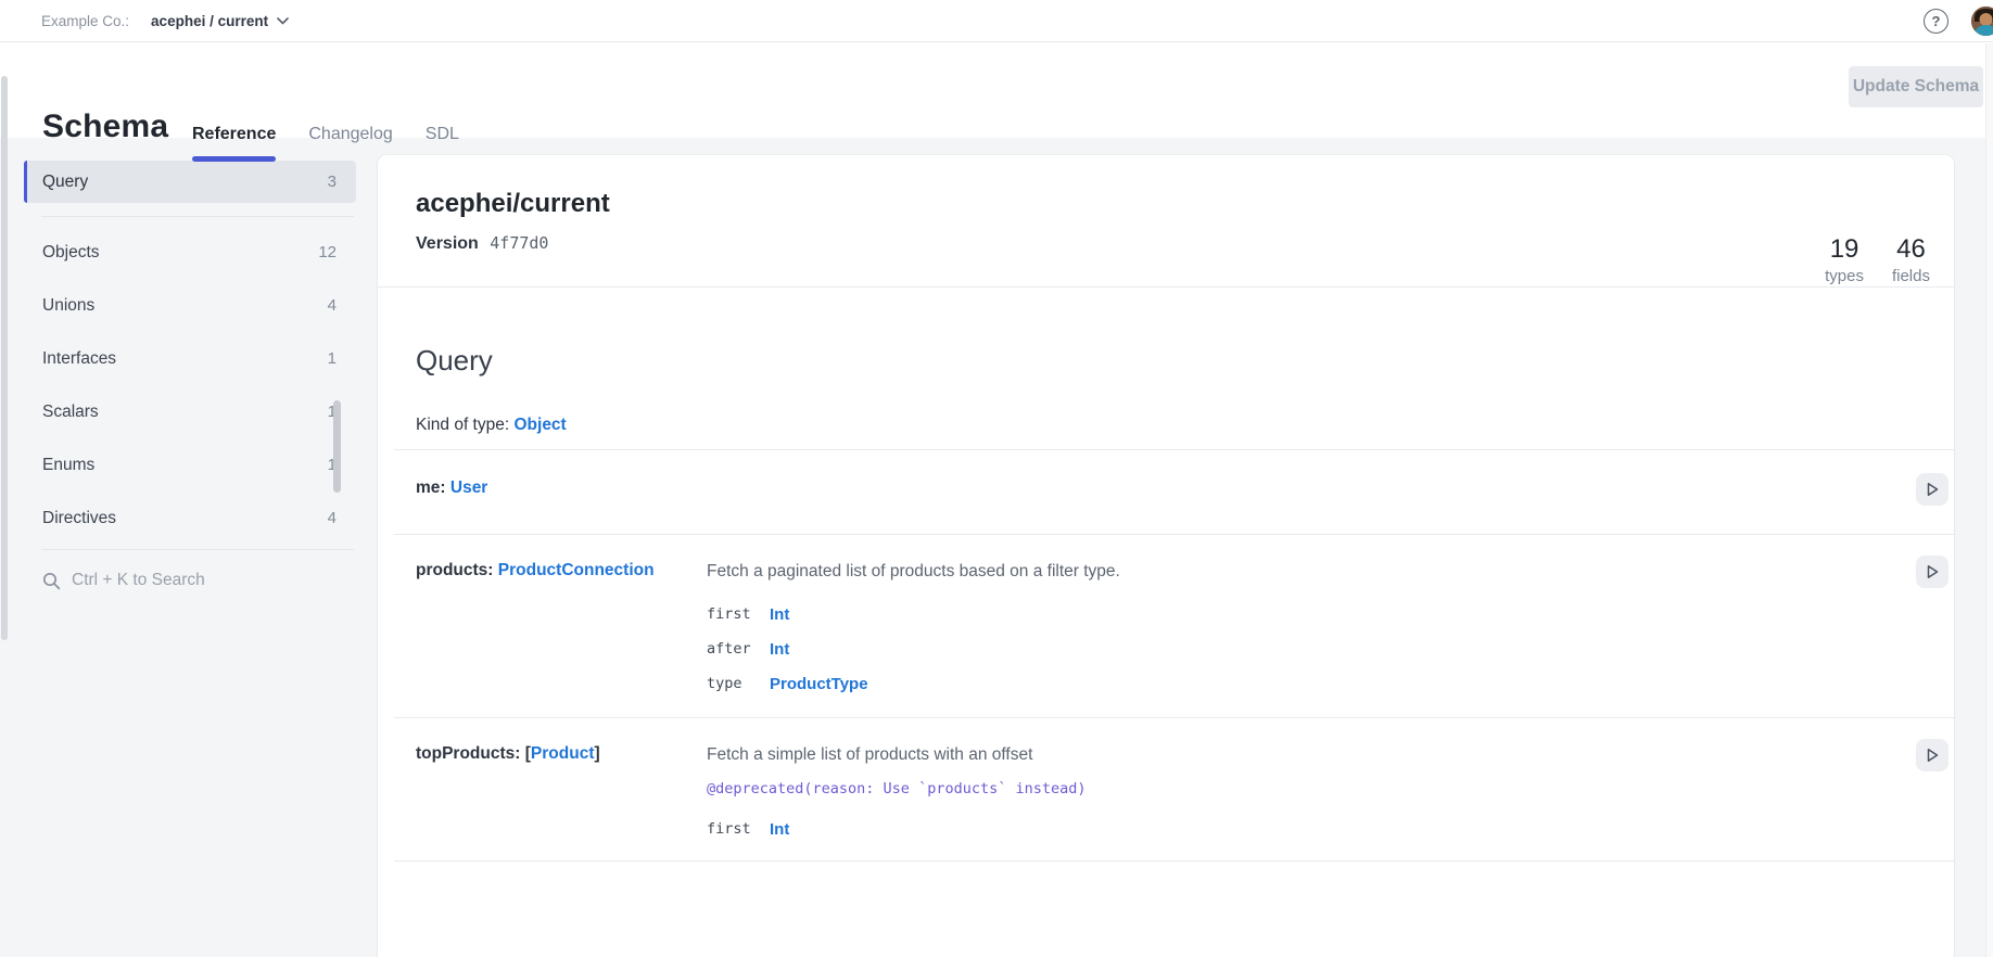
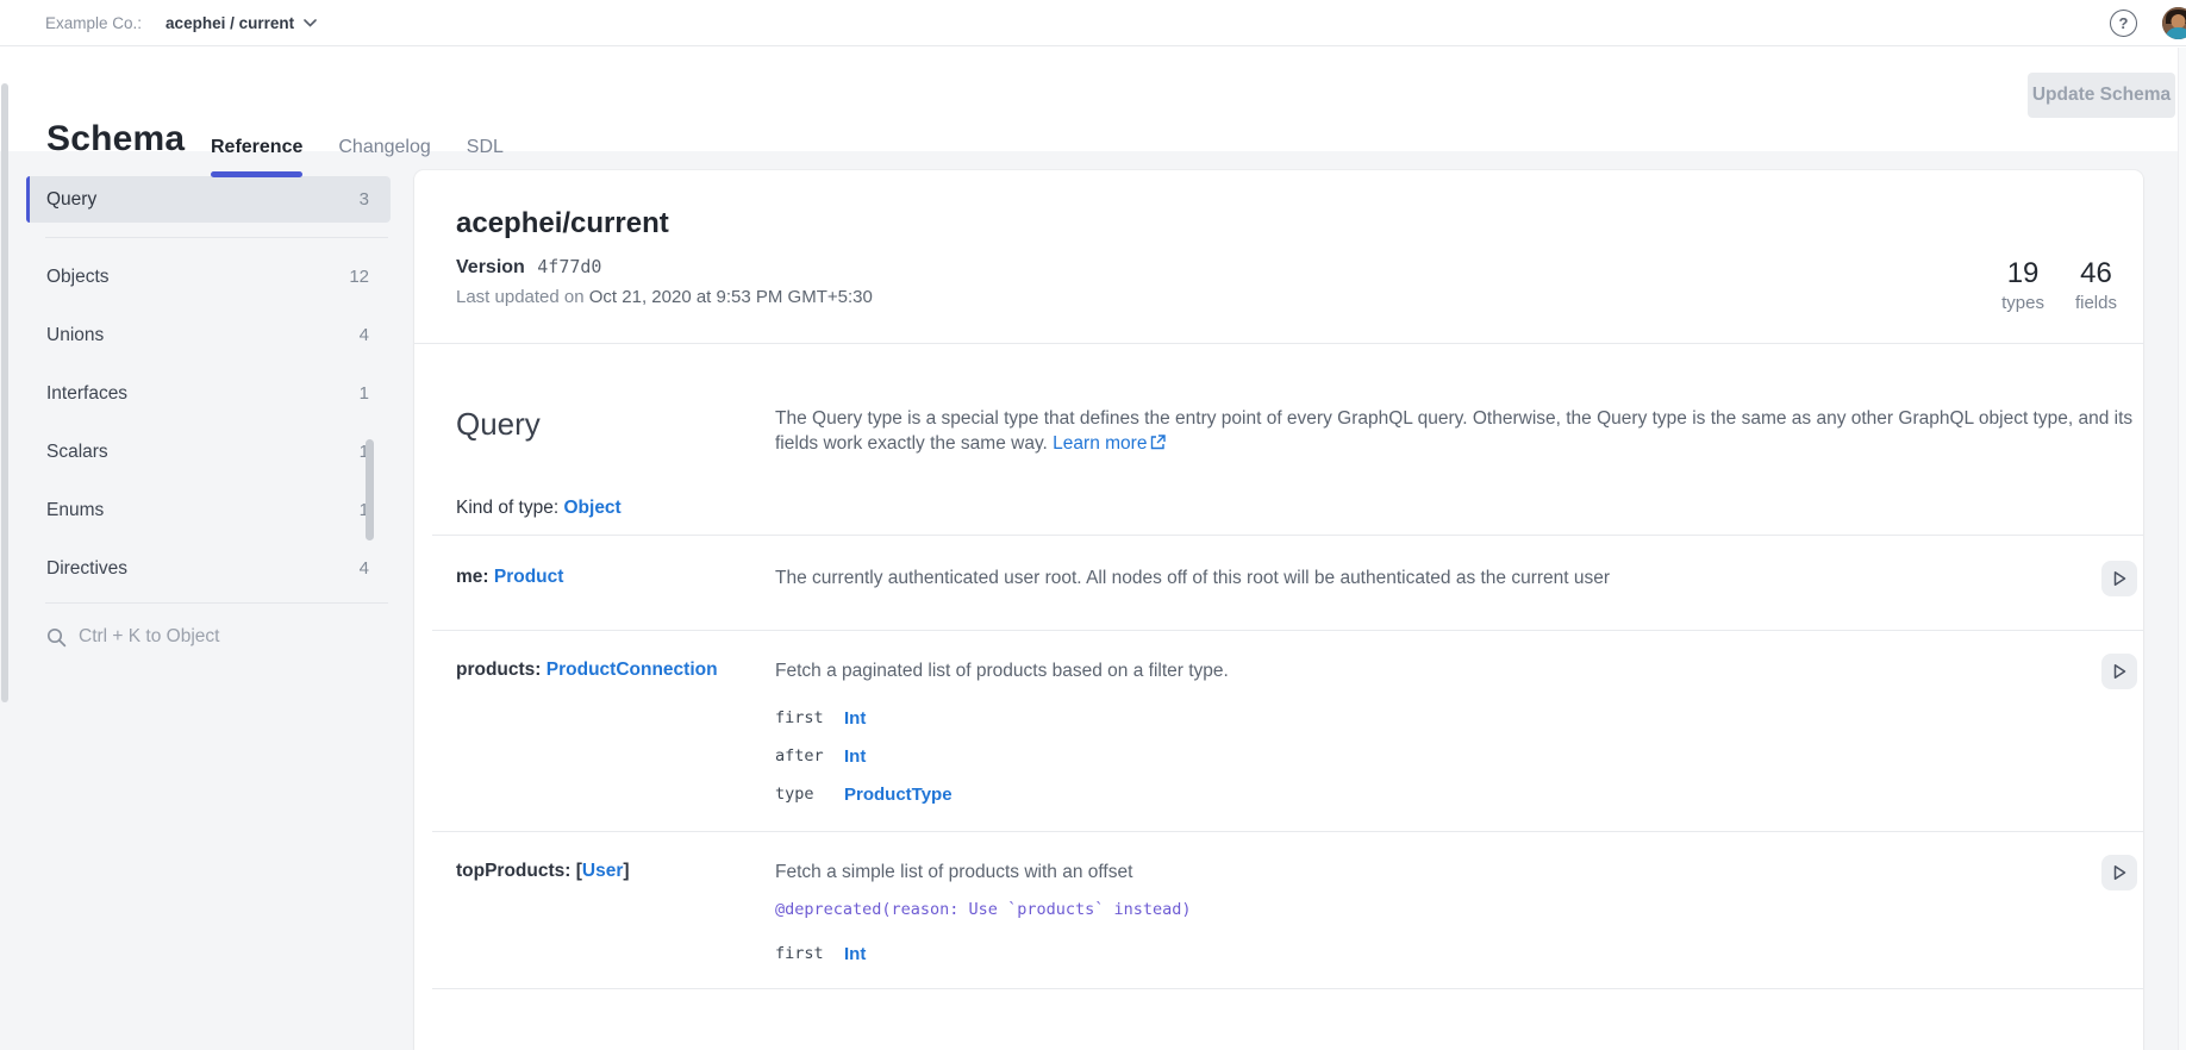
  Example Co.:
  acephei / current
  ?
  Schema
  Reference
  Changelog
  SDL
  Update Schema
  Query
  3
  Objects
  12
  Unions
  4
  Interfaces
  1
  Scalars
  1
  Enums
  1
  Directives
  4
- Ctrl + K to Search
+ Ctrl + K to Object
  acephei/current
  Version 4f77d0
+ Last updated on Oct 21, 2020 at 9:53 PM GMT+5:30
  19
  types
  46
  fields
  Query
+ The Query type is a special type that defines the entry point of every GraphQL query. Otherwise, the Query type is the same as any other GraphQL object type, and its fields work exactly the same way. Learn more
  Kind of type: Object
- me: User
+ me: Product
+ The currently authenticated user root. All nodes off of this root will be authenticated as the current user
  products: ProductConnection
  Fetch a paginated list of products based on a filter type.
  first
  Int
  after
  Int
  type
  ProductType
- topProducts: [Product]
+ topProducts: [User]
  Fetch a simple list of products with an offset
  @deprecated(reason: Use `products` instead)
  first
  Int
